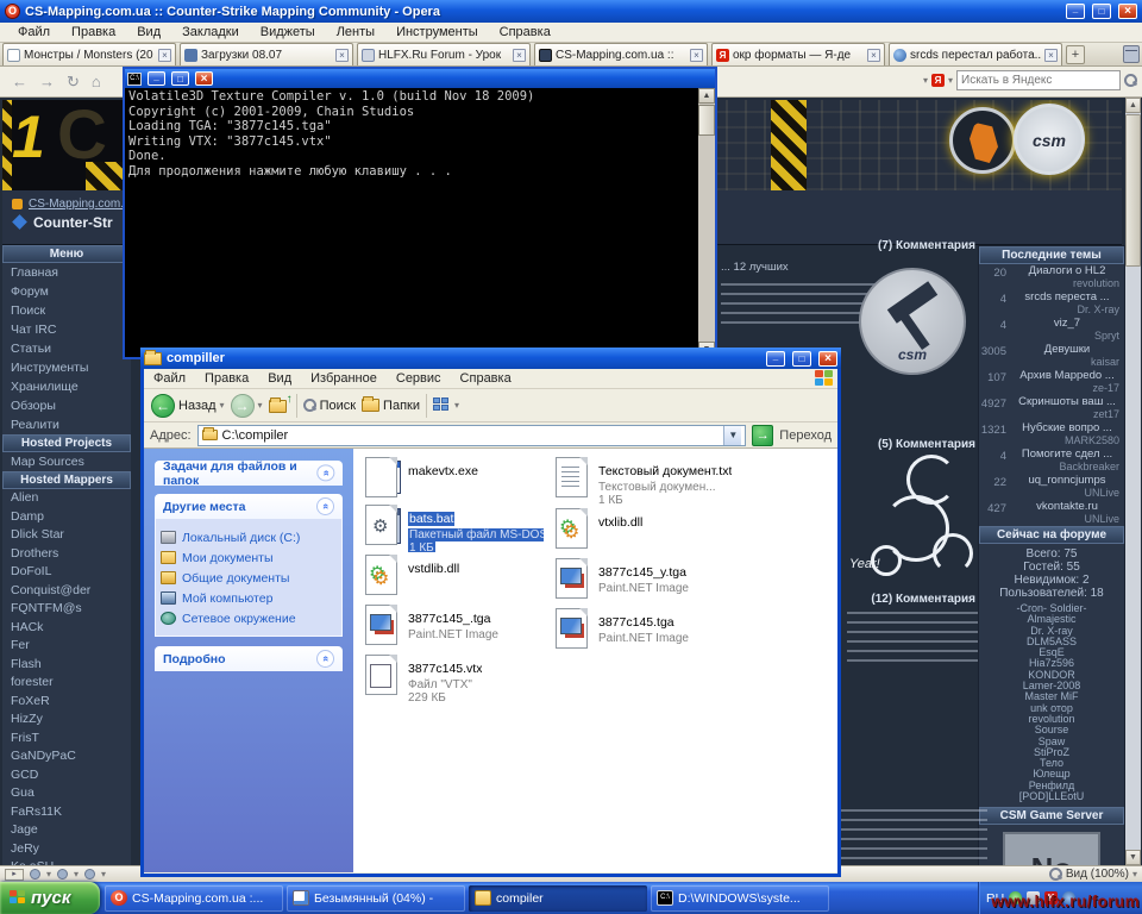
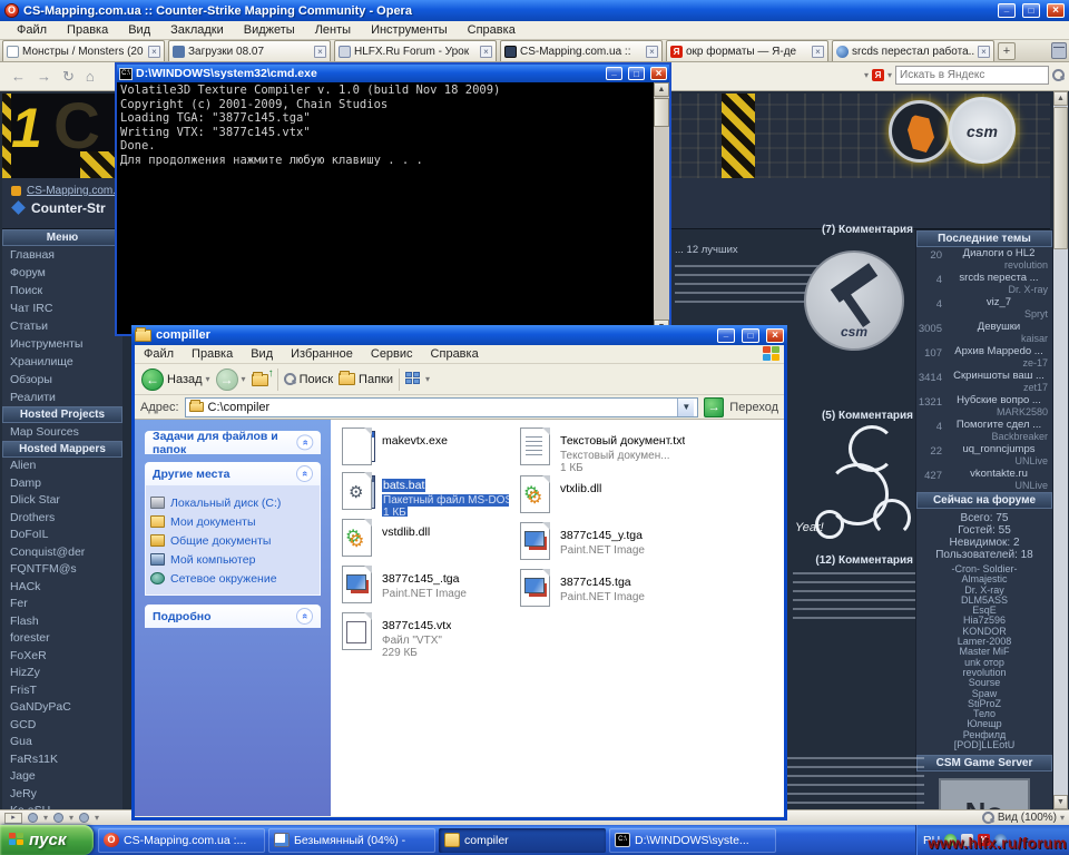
  CS-Mapping.com.ua :: Counter-Strike Mapping Community - Opera
  Файл
  Правка
  Вид
  Закладки
  Виджеты
  Ленты
  Инструменты
  Справка
  Монстры / Monsters (20
  Загрузки 08.07
  HLFX.Ru Forum - Урок
  CS-Mapping.com.ua ::
  окр форматы — Я-де
  srcds перестал работа..
  ←
  →
  ↻
  ⌂
  Искать в Яндекс
  1
  C
  csm
  CS-Mapping.com
  Counter-Str
  Меню
  Главная
  Форум
  Поиск
  Чат IRC
  Статьи
  Инструменты
  Хранилище
  Обзоры
  Реалити
  Hosted Projects
  Map Sources
  Hosted Mappers
  Alien
  Damp
  Dlick Star
  Drothers
  DoFoIL
  Conquist@der
  FQNTFM@s
  HACk
  Fer
  Flash
  forester
  FoXeR
  HizZy
  FrisT
  GaNDyPaC
  GCD
  Gua
  FaRs11K
  Jage
  JeRy
  Последние темы
  20
  Диалоги о HL2
  revolution
  4
  srcds переста ...
  Dr. X-ray
  4
  viz_7
  Spryt
  3005
  Девушки
  kaisar
  107
  Архив Mappedo ...
  ze-17
- 4927
+ 3414
  Скриншоты ваш ...
  zet17
  1321
  Нубские вопро ...
  MARK2580
  4
  Помогите сдел ...
  Backbreaker
  22
  uq_ronncjumps
  UNLive
  427
  vkontakte.ru
  UNLive
  Сейчас на форуме
  Всего: 75
  Гостей: 55
  Невидимок: 2
  Пользователей: 18
  -Cron- Soldier-
  Almajestic
  Dr. X-ray
  DLM5ASS
  EsqE
  Hia7z596
  KONDOR
  Lamer-2008
  Master MiF
  unk отор
  revolution
  Sourse
  Spaw
  StiProZ
  Тело
  Юлещр
  Ренфилд
  [POD]LLEotU
  CSM Game Server
  (7) Комментария
  (5) Комментария
  (12) Комментария
  ... 12 лучших
  csm
  Year!
  Вид (100%)
+ D:\WINDOWS\system32\cmd.exe
  Volatile3D Texture Compiler v. 1.0 (build Nov 18 2009)
  Copyright (c) 2001-2009, Chain Studios
  Loading TGA: "3877c145.tga"
  Writing VTX: "3877c145.vtx"
  Done.
  Для продолжения нажмите любую клавишу . . .
  compiller
  Файл
  Правка
  Вид
  Избранное
  Сервис
  Справка
  ←
  Назад
  →
  Поиск
  Папки
  Адрес:
  C:\compiler
  ▼
  →
  Переход
  Задачи для файлов и папок
  Другие места
  Локальный диск (C:)
  Мои документы
  Общие документы
  Мой компьютер
  Сетевое окружение
  Подробно
  makevtx.exe
  bats.bat
  Пакетный файл MS-DOS
  1 КБ
  vstdlib.dll
  3877c145_.tga
  Paint.NET Image
  3877c145.vtx
  Файл "VTX"
  229 КБ
  Текстовый документ.txt
  Текстовый докумен...
  1 КБ
  vtxlib.dll
  3877c145_y.tga
  Paint.NET Image
  3877c145.tga
  Paint.NET Image
  пуск
  CS-Mapping.com.ua :...
  Безымянный (04%) -
  compiler
  D:\WINDOWS\syste...
  RU
  www.hlfx.ru/forum
